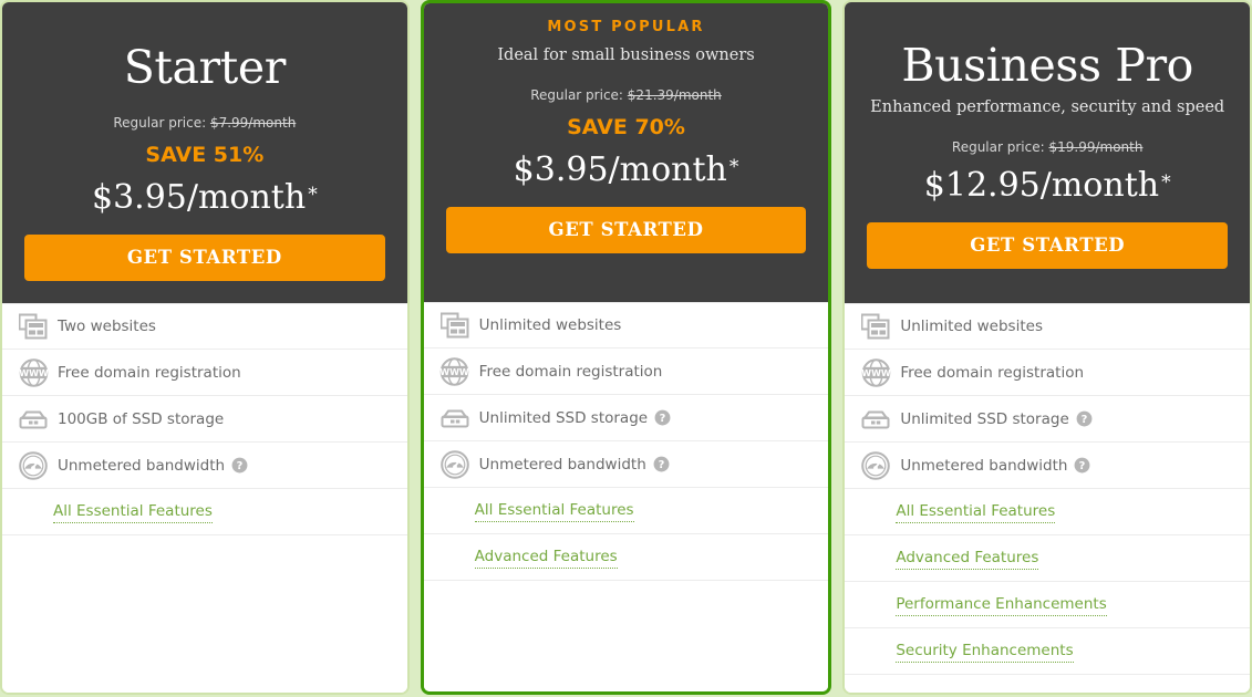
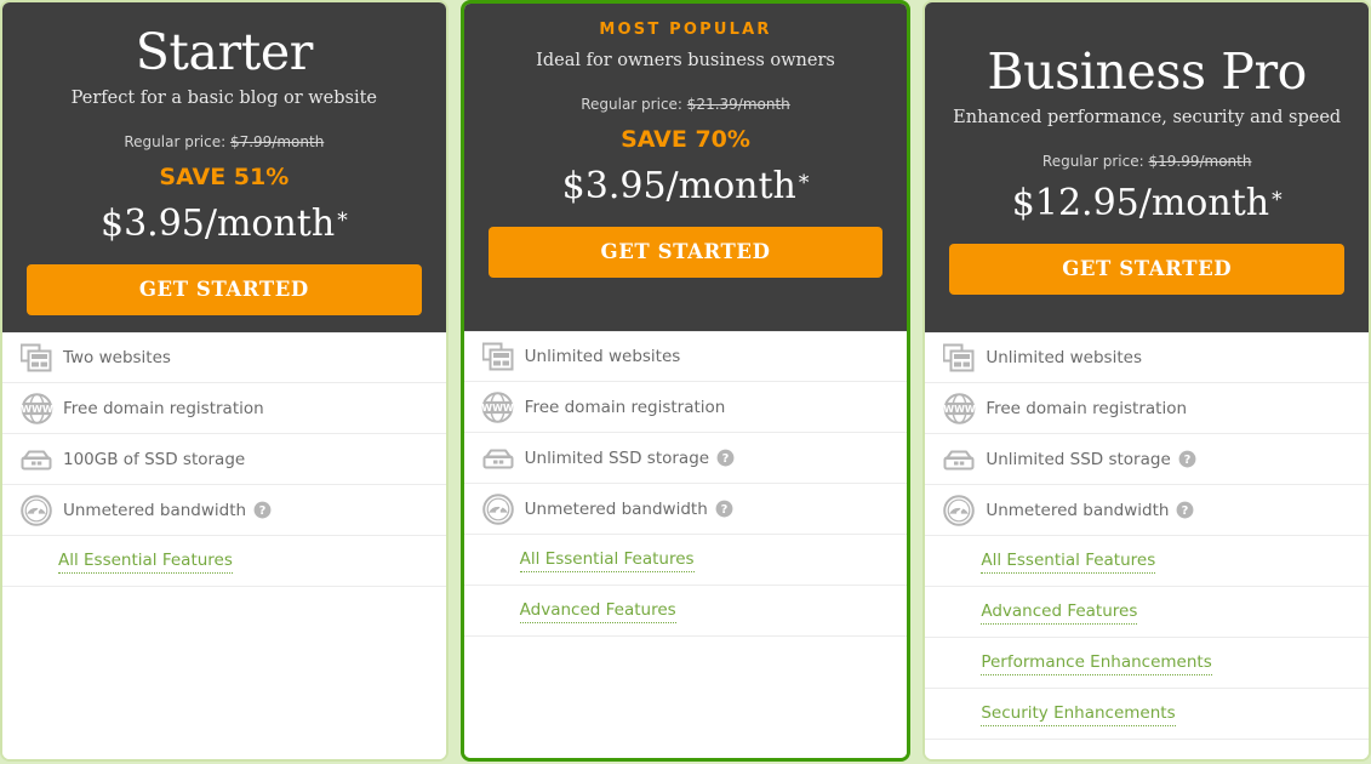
  Starter
+ Perfect for a basic blog or website
  Regular price: $7.99/month
  SAVE 51%
  $3.95/month*
  GET STARTED
  Two websites
  WWW
  Free domain registration
  100GB of SSD storage
  Unmetered bandwidth
  ?
  All Essential Features
  MOST POPULAR
- Ideal for small business owners
+ Ideal for owners business owners
  Regular price: $21.39/month
  SAVE 70%
  $3.95/month*
  GET STARTED
  Unlimited websites
  WWW
  Free domain registration
  Unlimited SSD storage
  ?
  Unmetered bandwidth
  ?
  All Essential Features
  Advanced Features
  Business Pro
  Enhanced performance, security and speed
  Regular price: $19.99/month
  $12.95/month*
  GET STARTED
  Unlimited websites
  WWW
  Free domain registration
  Unlimited SSD storage
  ?
  Unmetered bandwidth
  ?
  All Essential Features
  Advanced Features
  Performance Enhancements
  Security Enhancements
